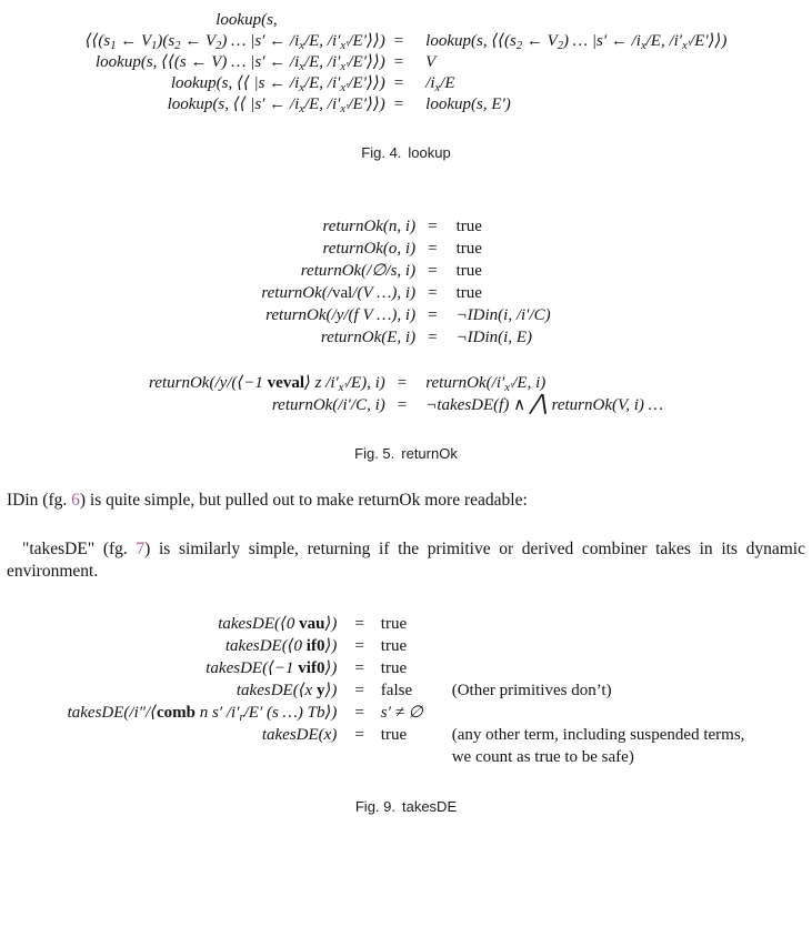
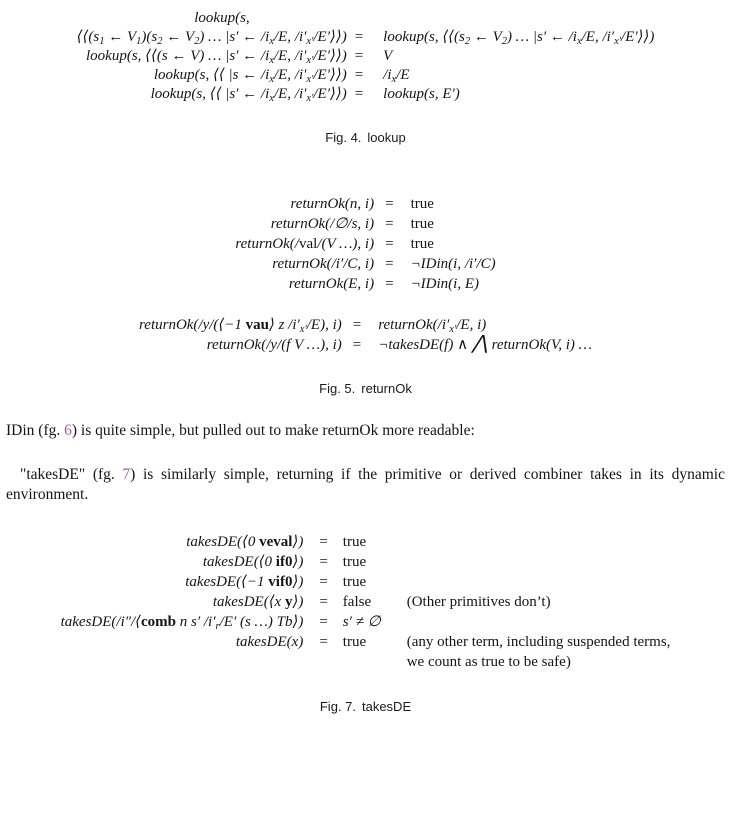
  lookup(s,
  ⟨⟨(s1 ← V1)(s2 ← V2) … |s′ ← /ix/E, /i′x′/E′⟩⟩)	=	lookup(s, ⟨⟨(s2 ← V2) … |s′ ← /ix/E, /i′x′/E′⟩⟩)
  lookup(s, ⟨⟨(s ← V) … |s′ ← /ix/E, /i′x′/E′⟩⟩)	=	V
  lookup(s, ⟨⟨ |s ← /ix/E, /i′x′/E′⟩⟩)	=	/ix/E
  lookup(s, ⟨⟨ |s′ ← /ix/E, /i′x′/E′⟩⟩)	=	lookup(s, E′)
  Fig. 4. lookup
  returnOk(n, i)	=	true
- returnOk(o, i)	=	true
  returnOk(/∅/s, i)	=	true
  returnOk(/val/(V …), i)	=	true
- returnOk(/y/(f V …), i)	=	¬IDin(i, /i′/C)
+ returnOk(/i′/C, i)	=	¬IDin(i, /i′/C)
  returnOk(E, i)	=	¬IDin(i, E)
- returnOk(/y/(⟨−1 veval⟩ z /i′x′/E), i)	=	returnOk(/i′x′/E, i)
+ returnOk(/y/(⟨−1 vau⟩ z /i′x′/E), i)	=	returnOk(/i′x′/E, i)
- returnOk(/i′/C, i)	=	¬takesDE(f) ∧ ⋀ returnOk(V, i) …
+ returnOk(/y/(f V …), i)	=	¬takesDE(f) ∧ ⋀ returnOk(V, i) …
  Fig. 5. returnOk
  IDin (fg. 6) is quite simple, but pulled out to make returnOk more readable:
  "takesDE" (fg. 7) is similarly simple, returning if the primitive or derived combiner takes in its dynamic environment.
- takesDE(⟨0 vau⟩)	=	true
+ takesDE(⟨0 veval⟩)	=	true
  takesDE(⟨0 if0⟩)	=	true
  takesDE(⟨−1 vif0⟩)	=	true
  takesDE(⟨x y⟩)	=	false	(Other primitives don’t)
  takesDE(/i″/⟨comb n s′ /i′r/E′ (s …) Tb⟩)	=	s′ ≠ ∅
  takesDE(x)	=	true	(any other term, including suspended terms,we count as true to be safe)
- Fig. 9. takesDE
+ Fig. 7. takesDE
